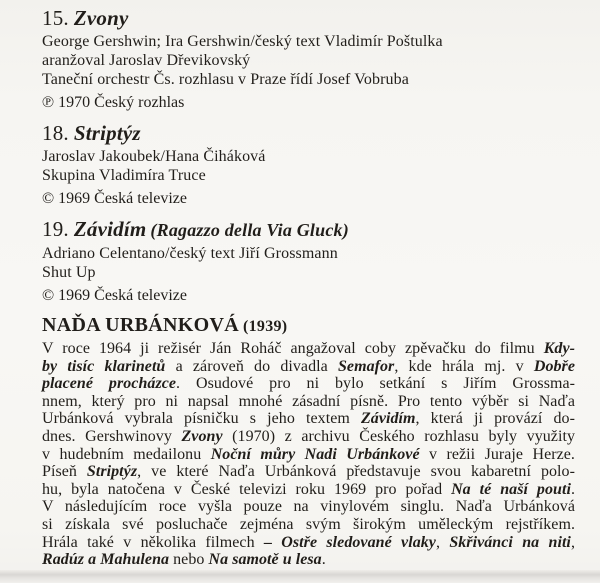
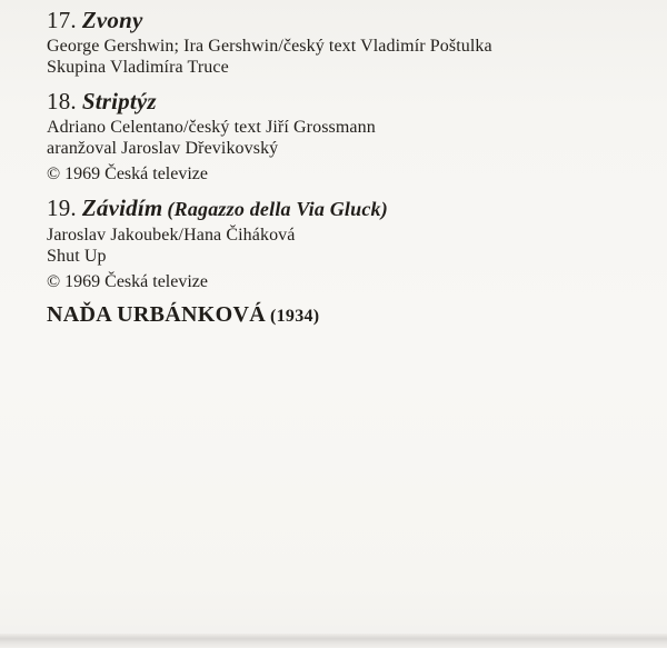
- 15. Zvony
+ 17. Zvony
  George Gershwin; Ira Gershwin/český text Vladimír Poštulka
- aranžoval Jaroslav Dřevikovský
+ Skupina Vladimíra Truce
- Taneční orchestr Čs. rozhlasu v Praze řídí Josef Vobruba
- ℗ 1970 Český rozhlas
  18. Striptýz
- Jaroslav Jakoubek/Hana Čiháková
+ Adriano Celentano/český text Jiří Grossmann
- Skupina Vladimíra Truce
+ aranžoval Jaroslav Dřevikovský
  © 1969 Česká televize
  19. Závidím (Ragazzo della Via Gluck)
- Adriano Celentano/český text Jiří Grossmann
+ Jaroslav Jakoubek/Hana Čiháková
  Shut Up
  © 1969 Česká televize
- NAĎA URBÁNKOVÁ (1939)
+ NAĎA URBÁNKOVÁ (1934)
- V roce 1964 ji režisér Ján Roháč angažoval coby zpěvačku do filmu Kdy-
- by tisíc klarinetů a zároveň do divadla Semafor, kde hrála mj. v Dobře
- placené procházce. Osudové pro ni bylo setkání s Jiřím Grossma-
- nnem, který pro ni napsal mnohé zásadní písně. Pro tento výběr si Naďa
- Urbánková vybrala písničku s jeho textem Závidím, která ji provází do-
- dnes. Gershwinovy Zvony (1970) z archivu Českého rozhlasu byly využity
- v hudebním medailonu Noční můry Nadi Urbánkové v režii Juraje Herze.
- Píseň Striptýz, ve které Naďa Urbánková představuje svou kabaretní polo-
- hu, byla natočena v České televizi roku 1969 pro pořad Na té naší pouti.
- V následujícím roce vyšla pouze na vinylovém singlu. Naďa Urbánková
- si získala své posluchače zejména svým širokým uměleckým rejstříkem.
- Hrála také v několika filmech – Ostře sledované vlaky, Skřivánci na niti,
- Radúz a Mahulena nebo Na samotě u lesa.
